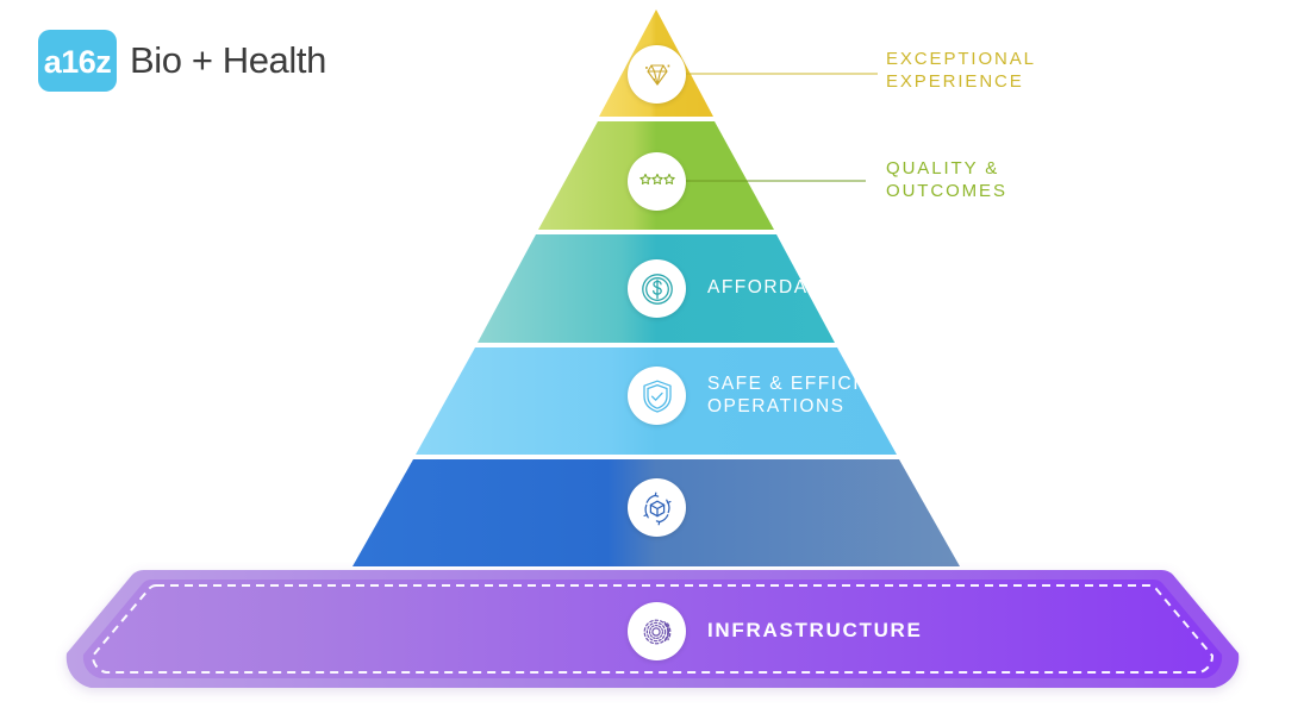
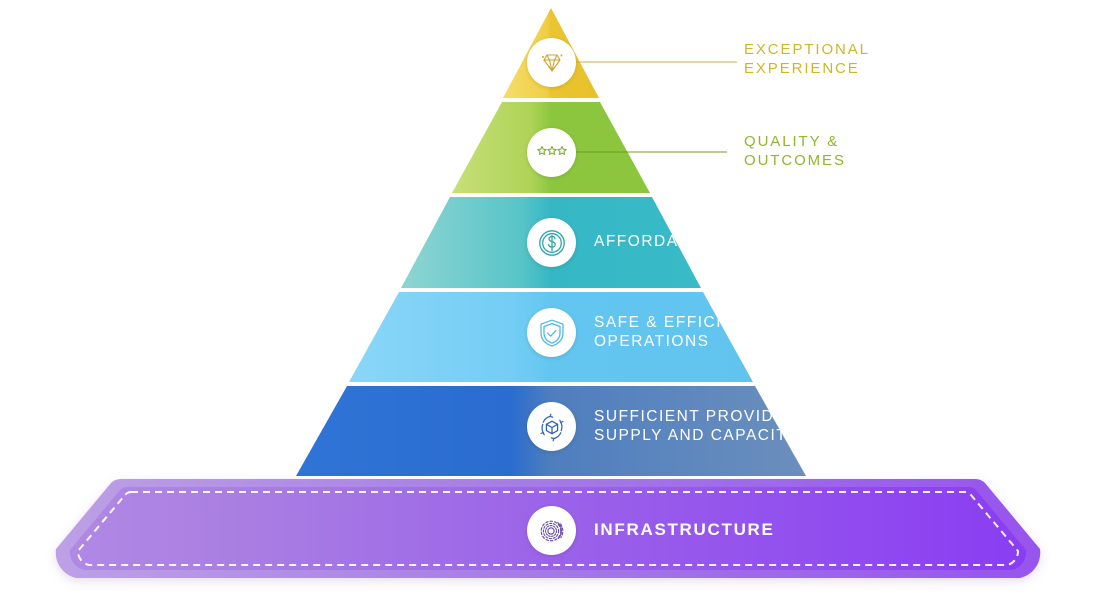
- a16z
- Bio + Health
  EXCEPTIONAL
  EXPERIENCE
  QUALITY &
  OUTCOMES
  AFFORDABILITY
  SAFE & EFFICIENT
  OPERATIONS
+ SUFFICIENT PROVIDER
+ SUPPLY AND CAPACITY
  INFRASTRUCTURE
